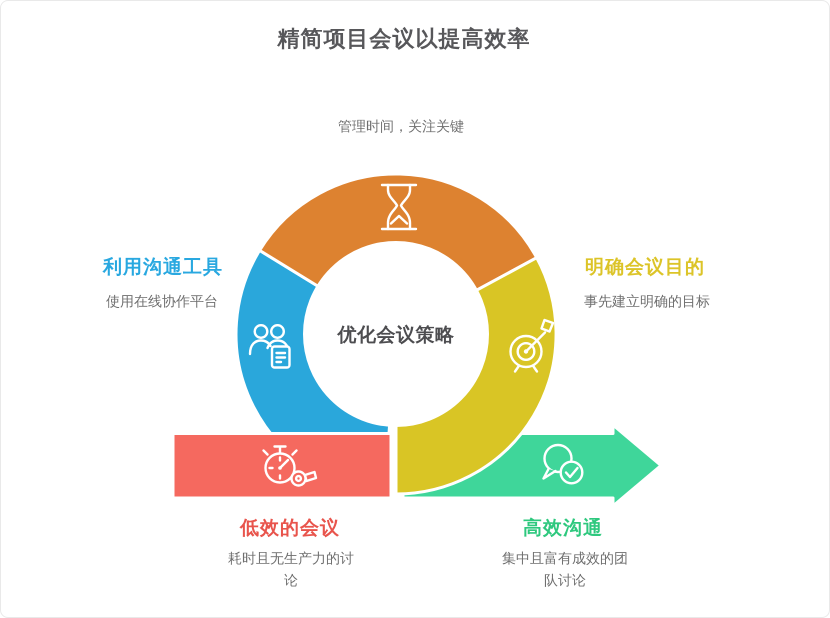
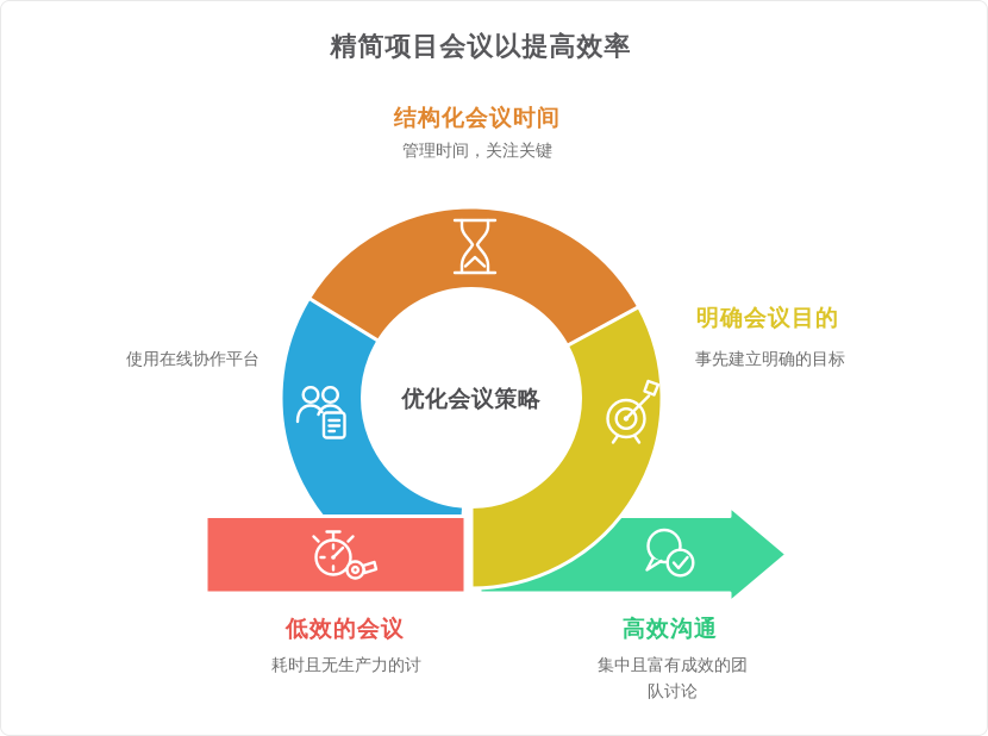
  精简项目会议以提高效率
+ 结构化会议时间
  管理时间，关注关键
- 利用沟通工具
  使用在线协作平台
  明确会议目的
  事先建立明确的目标
  低效的会议
  耗时且无生产力的讨
- 论
  高效沟通
  集中且富有成效的团
  队讨论
  优化会议策略
